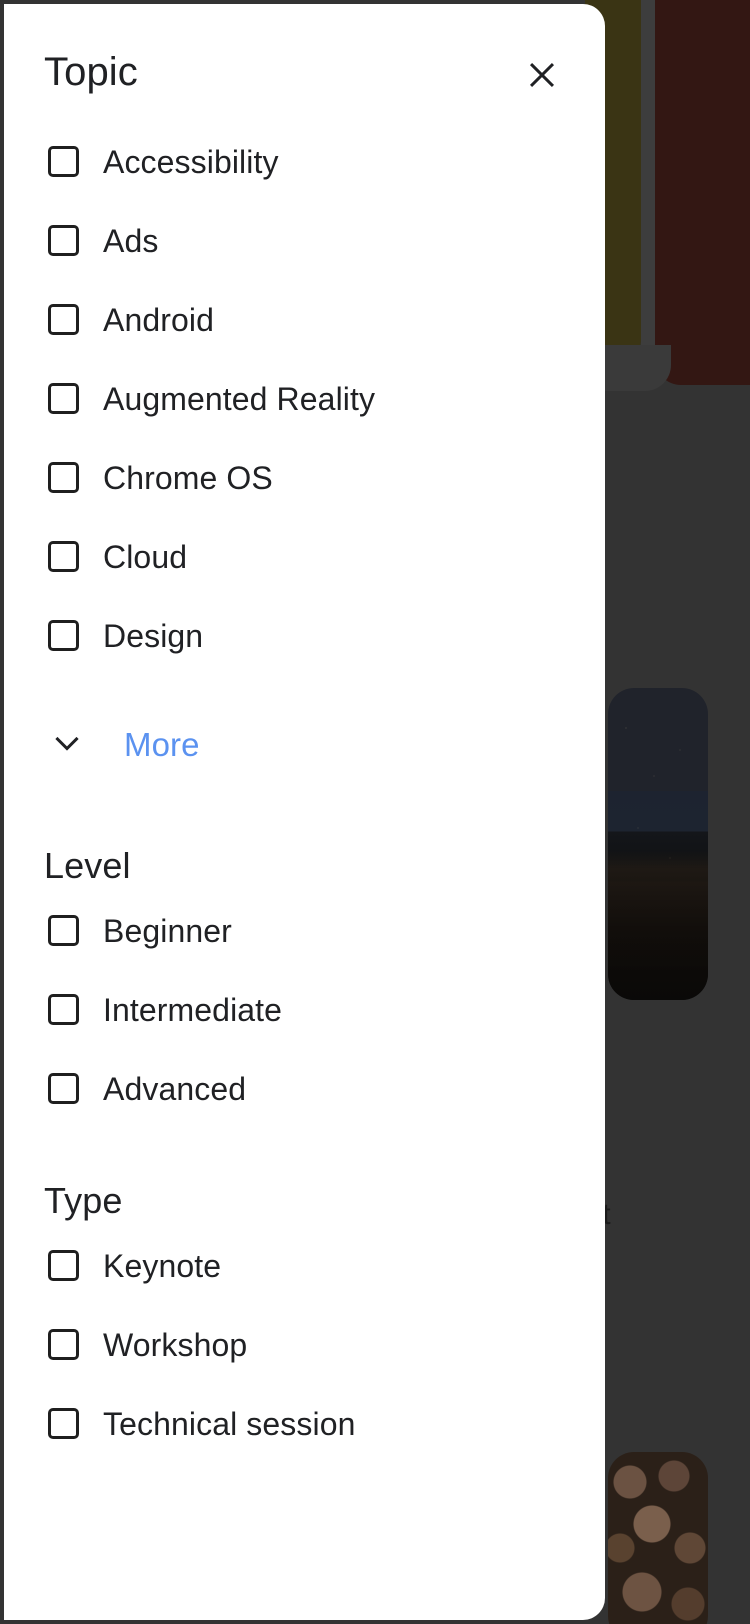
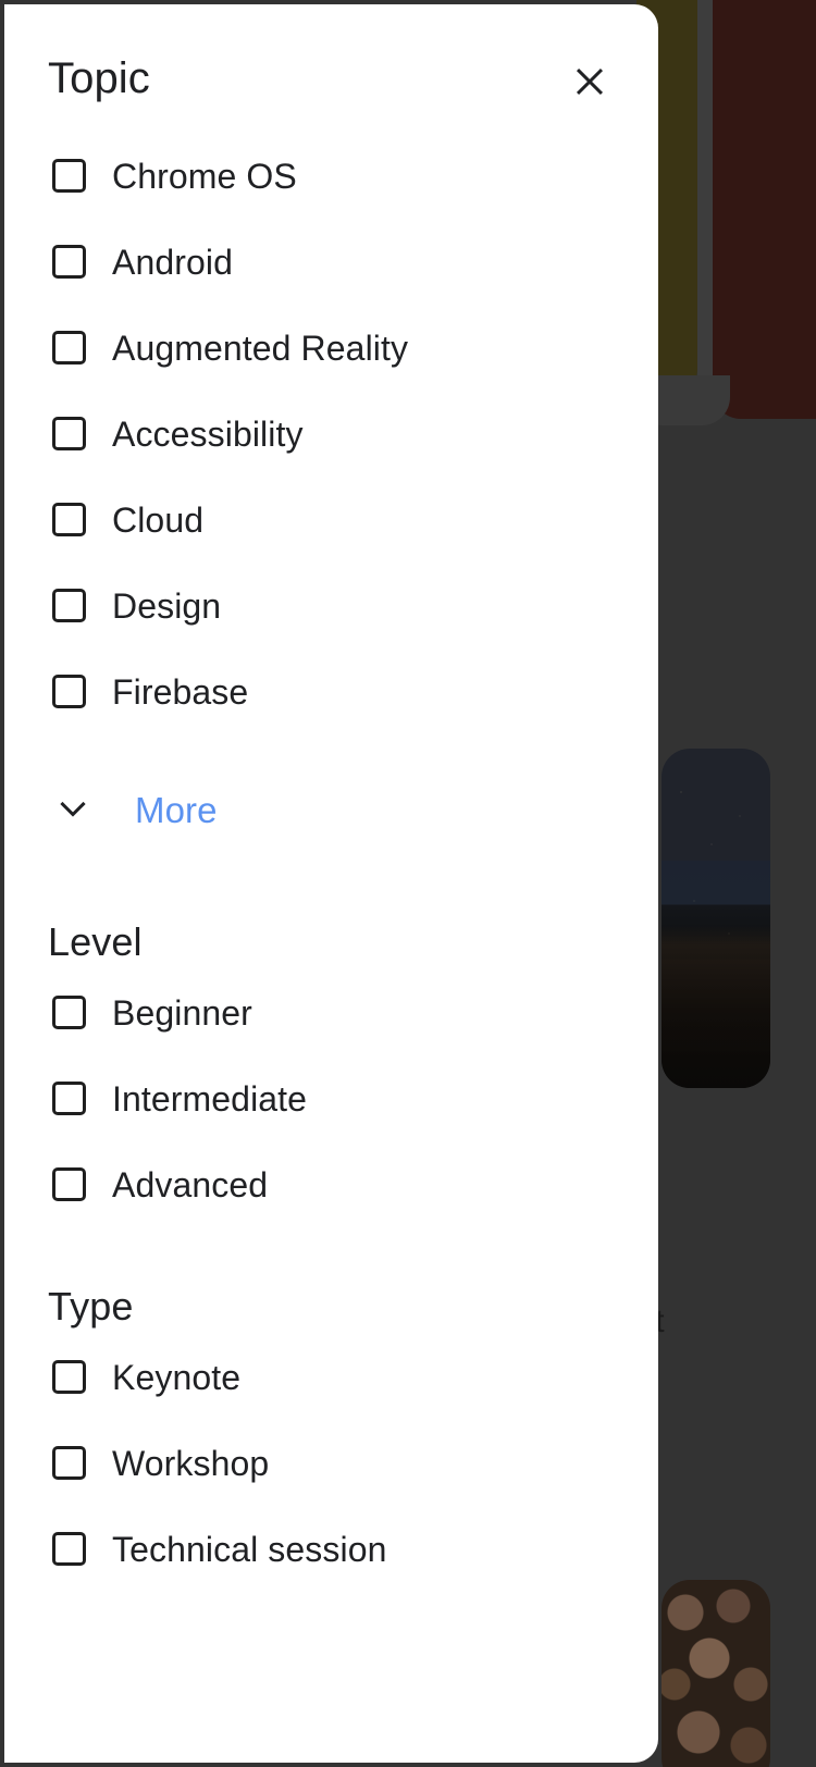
  Topic
- Accessibility
+ Chrome OS
- Ads
  Android
  Augmented Reality
- Chrome OS
+ Accessibility
  Cloud
  Design
+ Firebase
  More
  Level
  Beginner
  Intermediate
  Advanced
  Type
  Keynote
  Workshop
  Technical session
